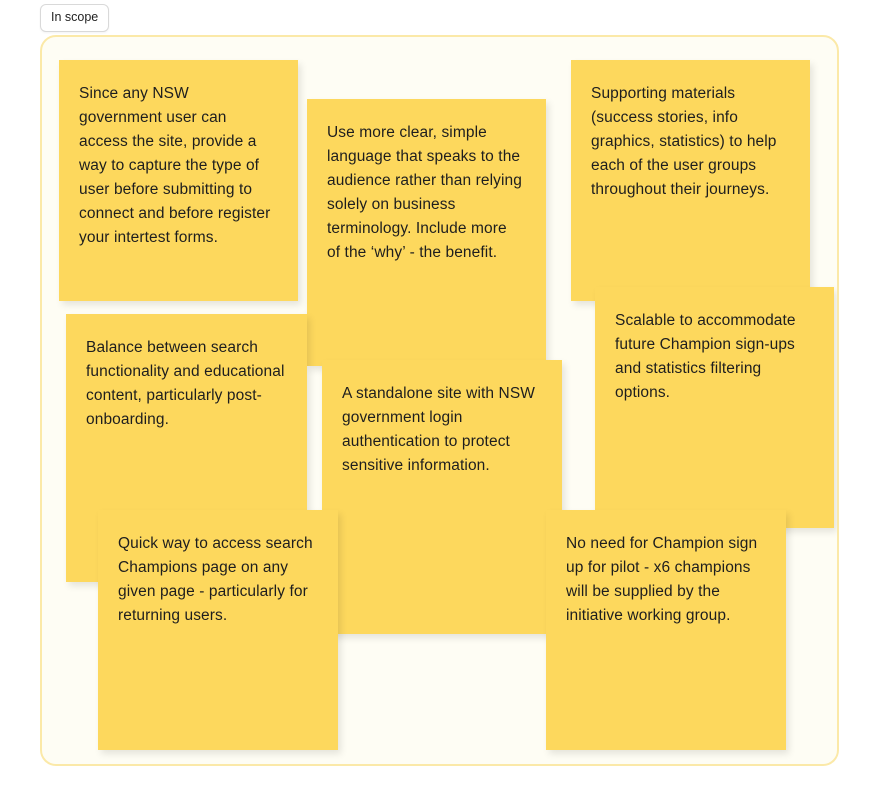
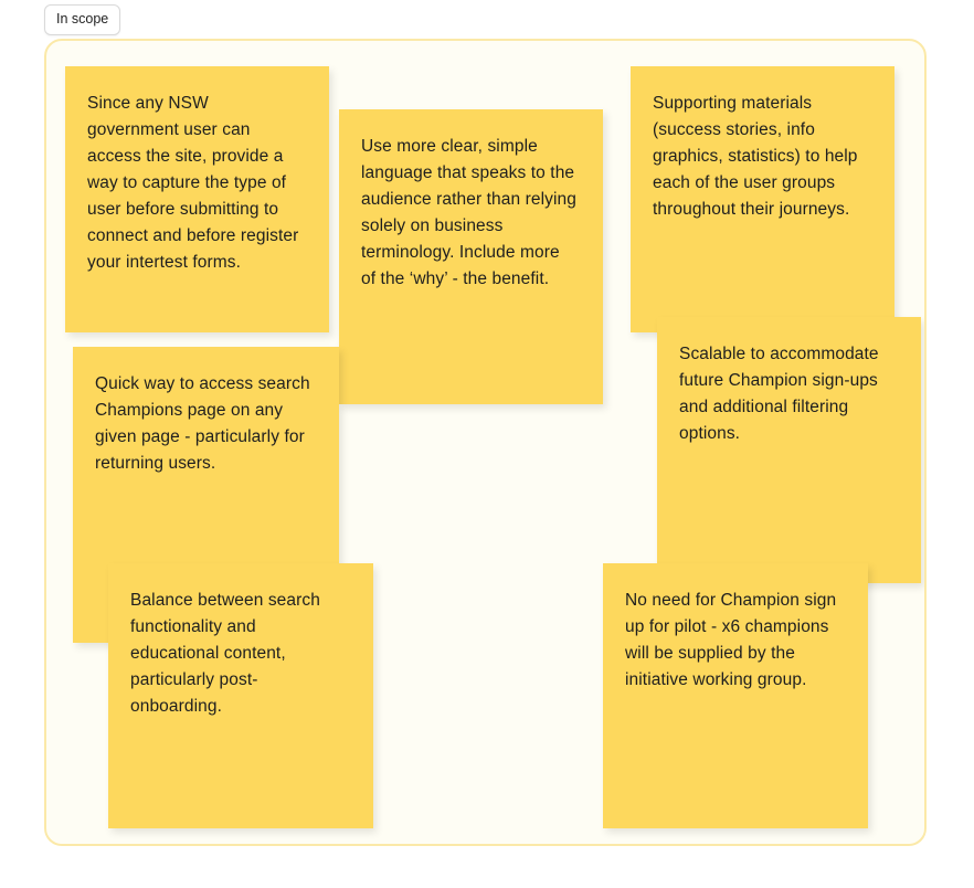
  In scope
  Since any NSW government user can access the site, provide a way to capture the type of user before submitting to connect and before register your intertest forms.
  Use more clear, simple language that speaks to the audience rather than relying solely on business terminology. Include more of the ‘why’ - the benefit.
  Supporting materials (success stories, info graphics, statistics) to help each of the user groups throughout their journeys.
- Balance between search functionality and educational content, particularly post-onboarding.
+ Quick way to access search Champions page on any given page - particularly for returning users.
- A standalone site with NSW government login authentication to protect sensitive information.
- Scalable to accommodate future Champion sign-ups and statistics filtering options.
+ Scalable to accommodate future Champion sign-ups and additional filtering options.
- Quick way to access search Champions page on any given page - particularly for returning users.
+ Balance between search functionality and educational content, particularly post-onboarding.
  No need for Champion sign up for pilot - x6 champions will be supplied by the initiative working group.
